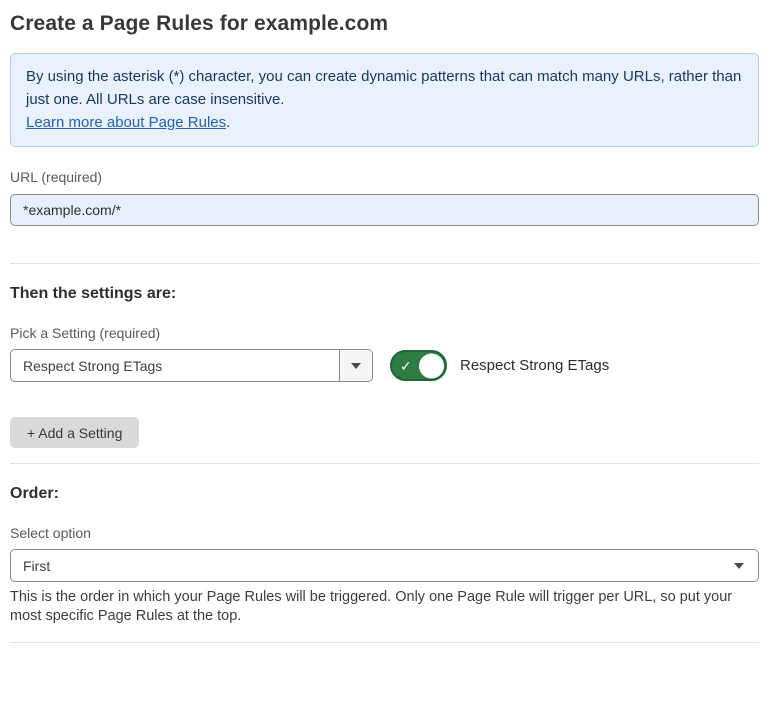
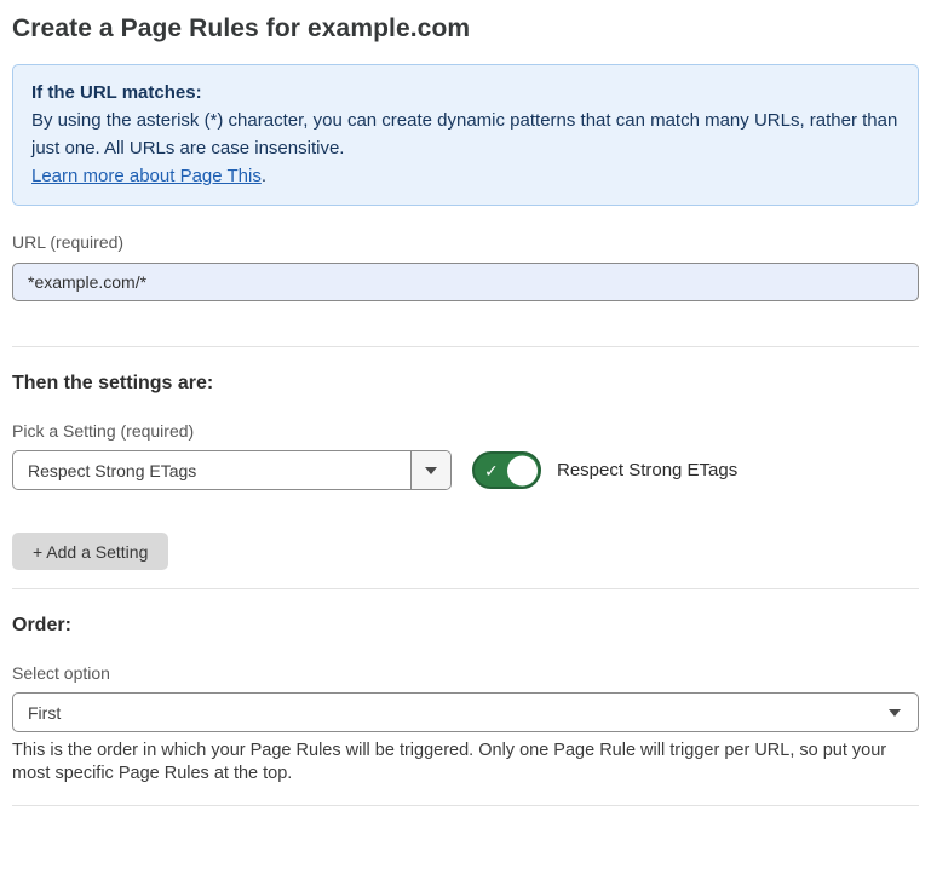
  Create a Page Rules for example.com
+ If the URL matches:
  By using the asterisk (*) character, you can create dynamic patterns that can match many URLs, rather than just one. All URLs are case insensitive.
- Learn more about Page Rules.
+ Learn more about Page This.
  URL (required)
  *example.com/*
  Then the settings are:
  Pick a Setting (required)
  Respect Strong ETags
  ✓
  Respect Strong ETags
  + Add a Setting
  Order:
  Select option
  First
  This is the order in which your Page Rules will be triggered. Only one Page Rule will trigger per URL, so put your most specific Page Rules at the top.
